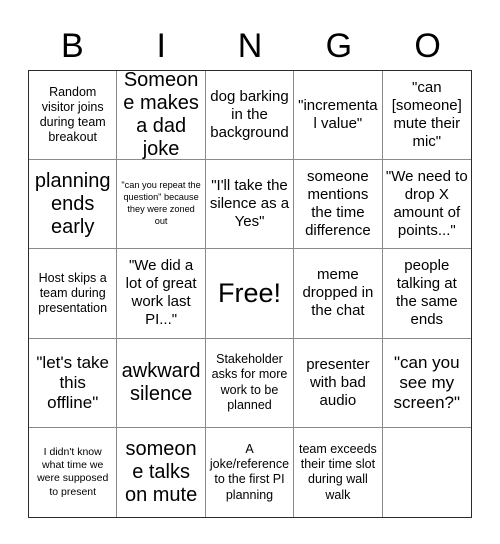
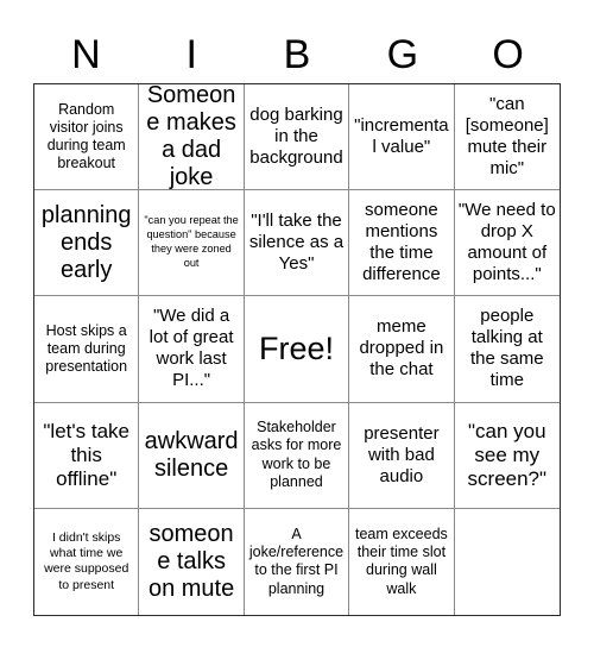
- B
+ N
  I
- N
+ B
  G
  O
  Random visitor joins during team breakout
  Someone makes a dad joke
  dog barking in the background
  "incremental value"
  "can [someone] mute their mic"
  planning ends early
  "can you repeat the question" because they were zoned out
  "I'll take the silence as a Yes"
  someone mentions the time difference
  "We need to drop X amount of points..."
  Host skips a team during presentation
  "We did a lot of great work last PI..."
  Free!
  meme dropped in the chat
- people talking at the same ends
+ people talking at the same time
  "let's take this offline"
  awkward silence
  Stakeholder asks for more work to be planned
  presenter with bad audio
  "can you see my screen?"
- I didn't know what time we were supposed to present
+ I didn't skips what time we were supposed to present
  someone talks on mute
  A joke/reference to the first PI planning
  team exceeds their time slot during wall walk
